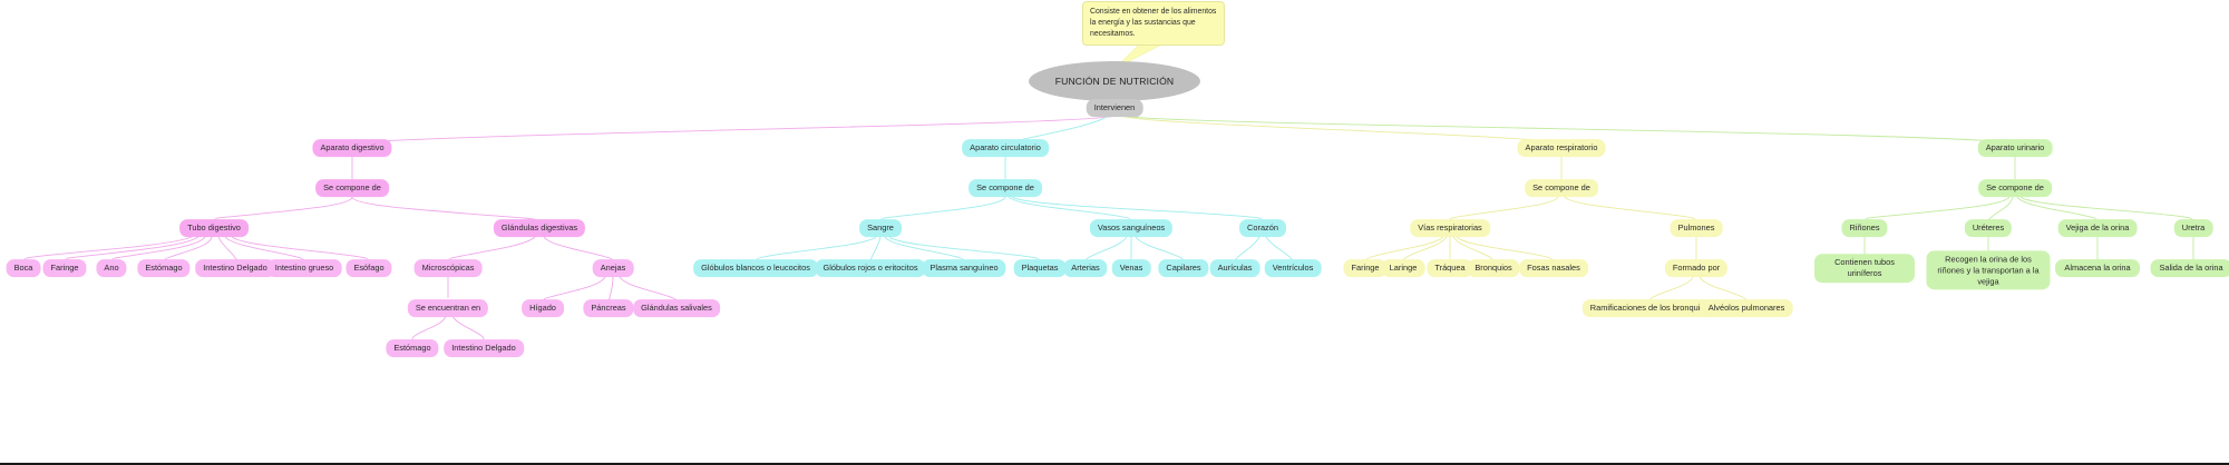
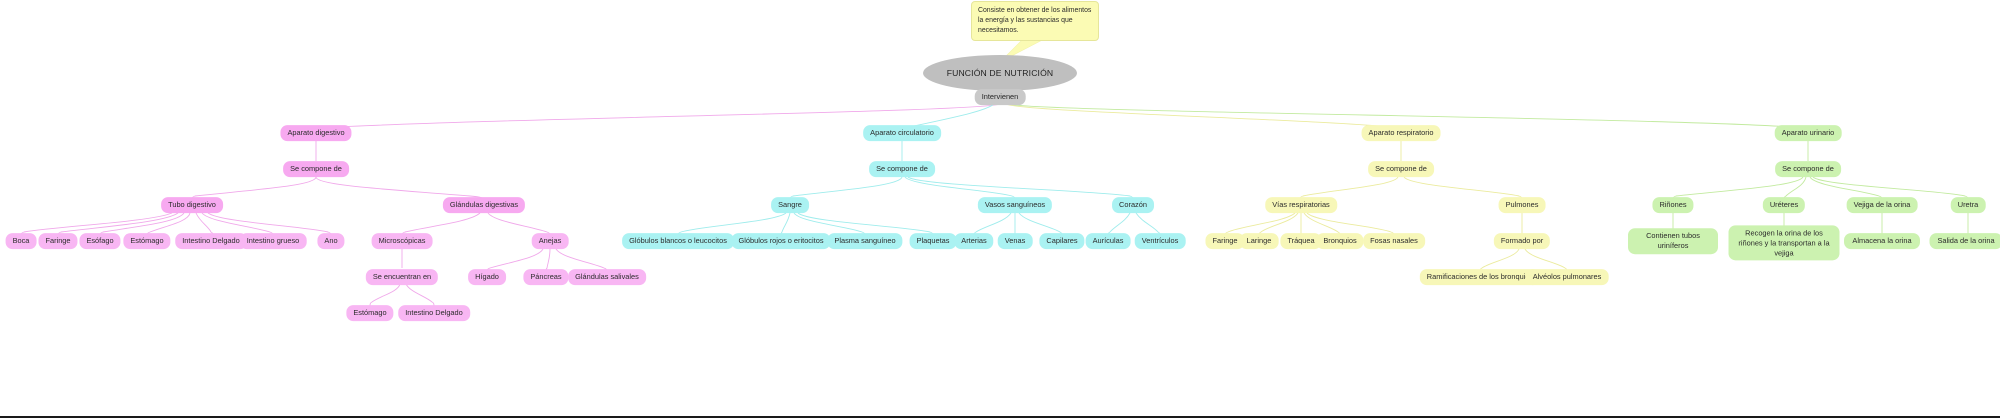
  FUNCIÓN DE NUTRICIÓN
  Intervienen
  Aparato digestivo
  Se compone de
  Tubo digestivo
  Boca
  Faringe
- Ano
+ Esófago
  Estómago
  Intestino Delgado
  Intestino grueso
- Esófago
+ Ano
  Glándulas digestivas
  Microscópicas
  Se encuentran en
  Estómago
  Intestino Delgado
  Anejas
  Hígado
  Páncreas
  Glándulas salivales
  Aparato circulatorio
  Se compone de
  Sangre
  Glóbulos blancos o leucocitos
  Glóbulos rojos o eritocitos
  Plasma sanguíneo
  Plaquetas
  Vasos sanguíneos
  Arterias
  Venas
  Capilares
  Corazón
  Aurículas
  Ventrículos
  Aparato respiratorio
  Se compone de
  Vías respiratorias
  Faringe
  Laringe
  Tráquea
  Bronquios
  Fosas nasales
  Pulmones
  Formado por
  Ramificaciones de los bronqui
  Alvéolos pulmonares
  Aparato urinario
  Se compone de
  Riñones
  Contienen tubos uriníferos
  Uréteres
  Recogen la orina de los riñones y la transportan a la vejiga
  Vejiga de la orina
  Almacena la orina
  Uretra
  Salida de la orina
